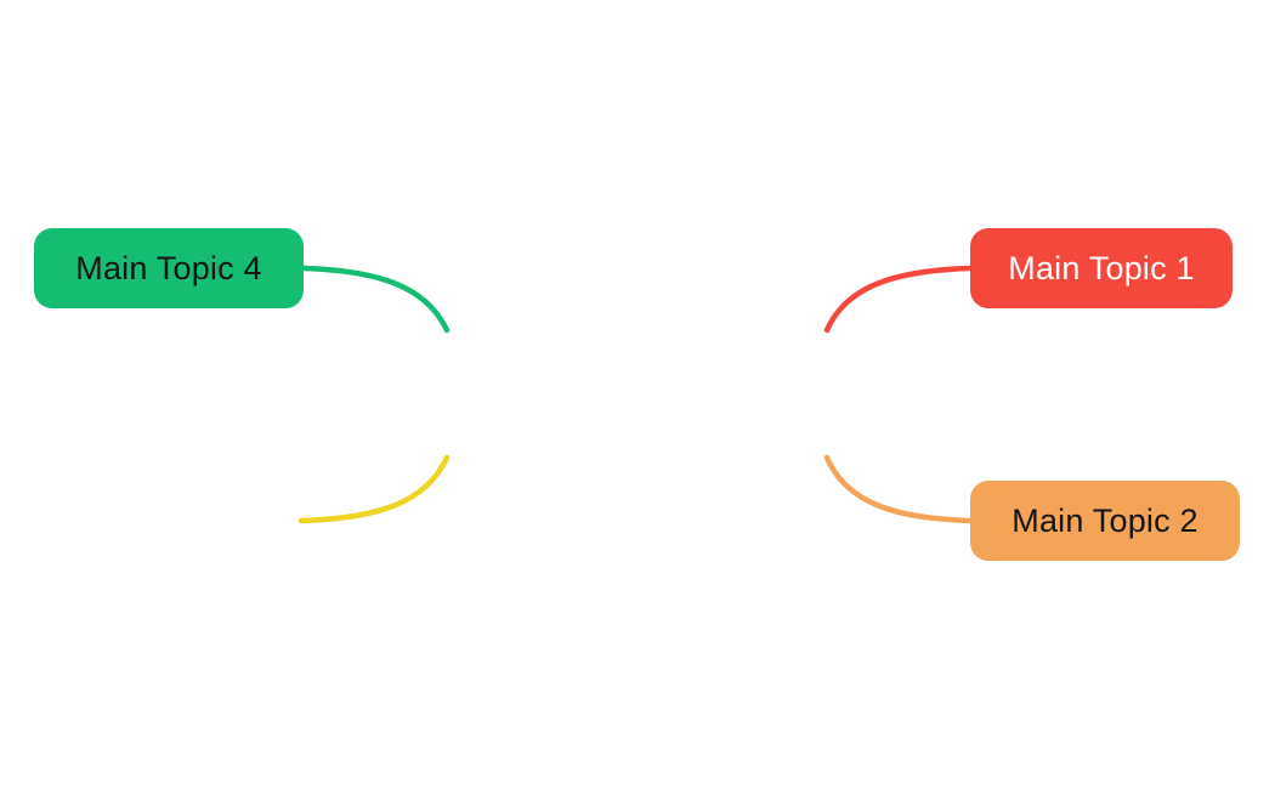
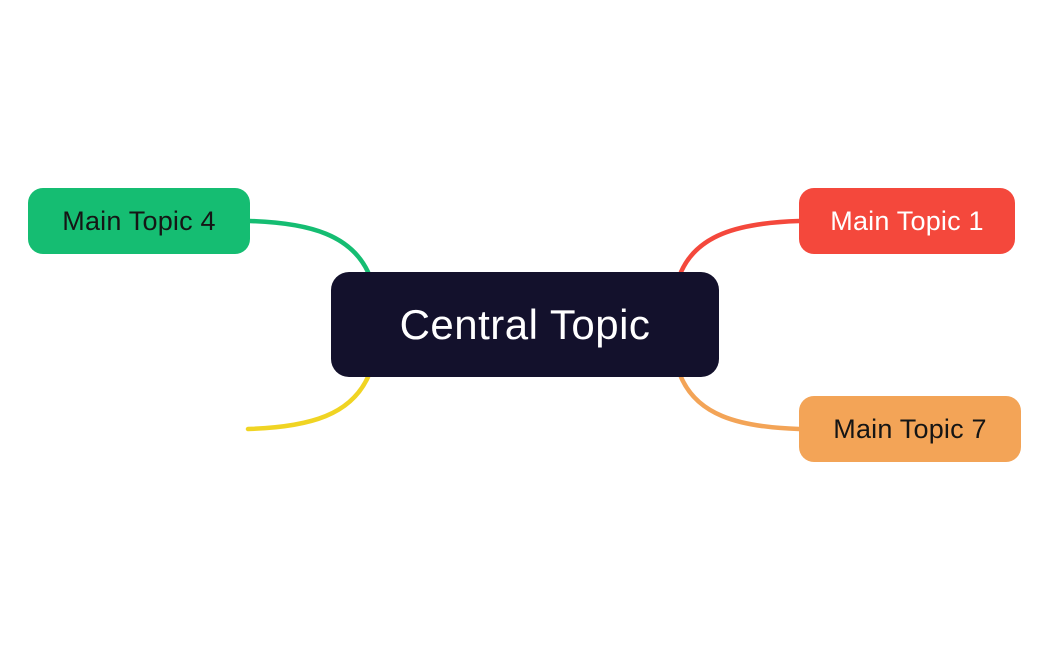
  Main Topic 1
- Main Topic 2
+ Main Topic 7
  Main Topic 4
+ Central Topic
